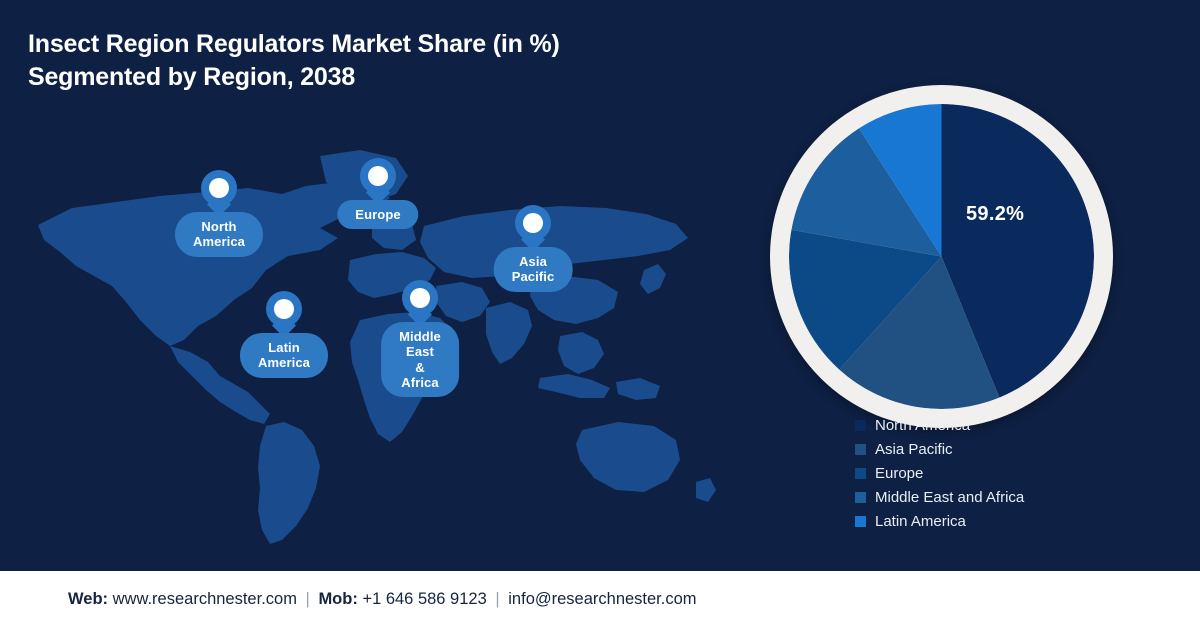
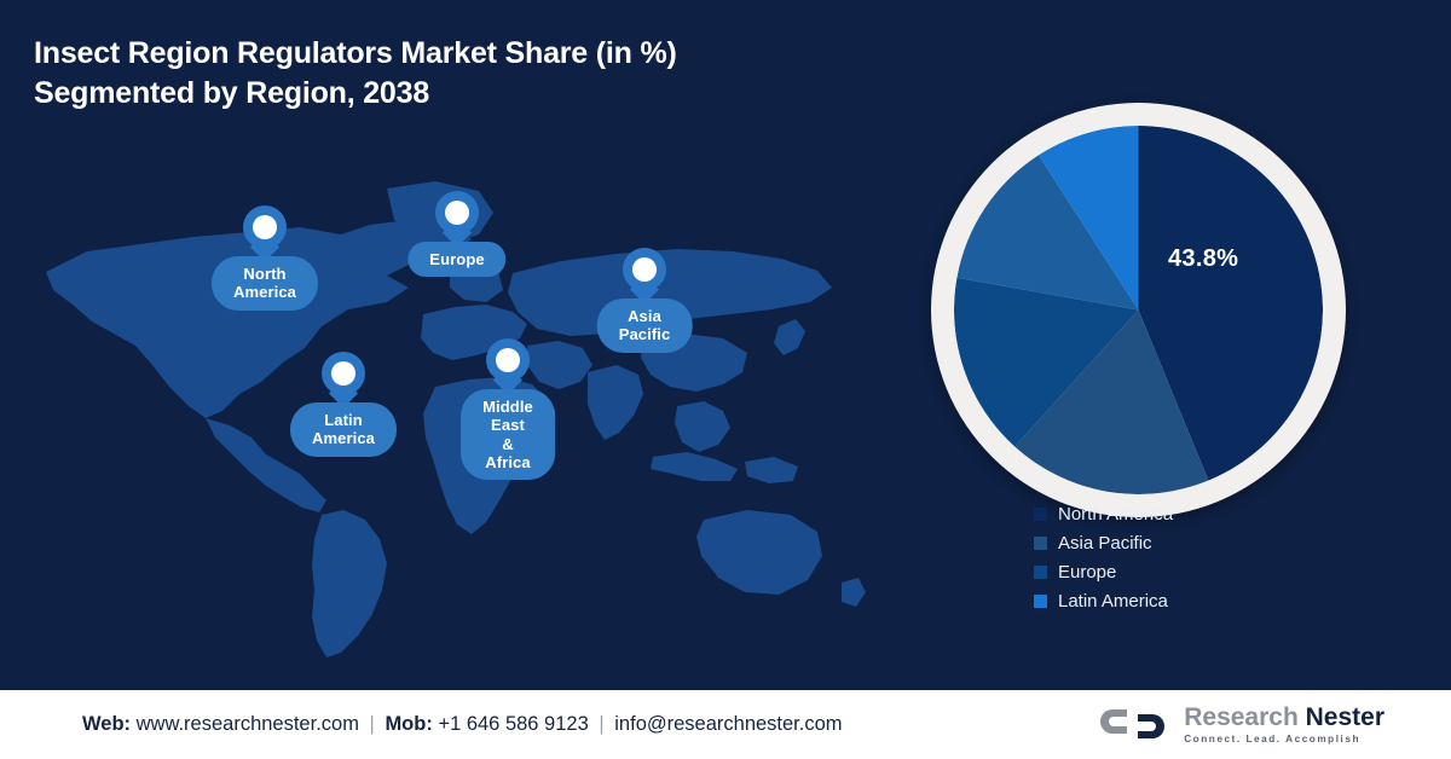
  Insect Region Regulators Market Share (in %)
  Segmented by Region, 2038
  North
  America
  Europe
  Asia
  Pacific
  Middle East
  & Africa
  Latin
  America
- 59.2%
+ 43.8%
  North America
  Asia Pacific
  Europe
- Middle East and Africa
  Latin America
  Web: www.researchnester.com | Mob: +1 646 586 9123 | info@researchnester.com
+ Research Nester
+ Connect. Lead. Accomplish
